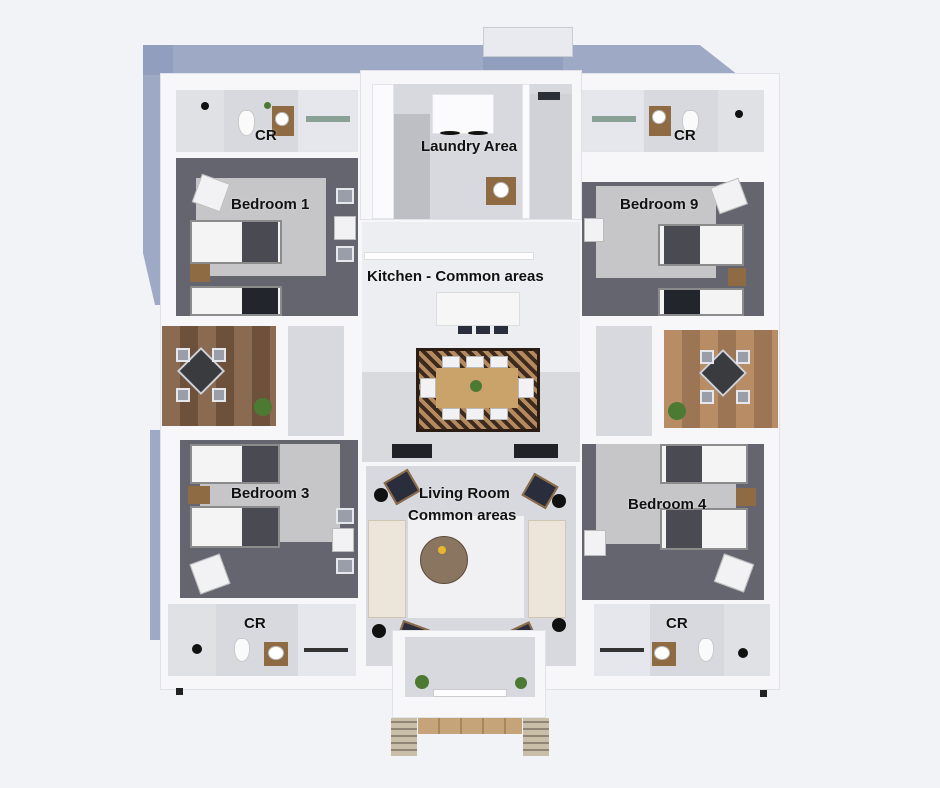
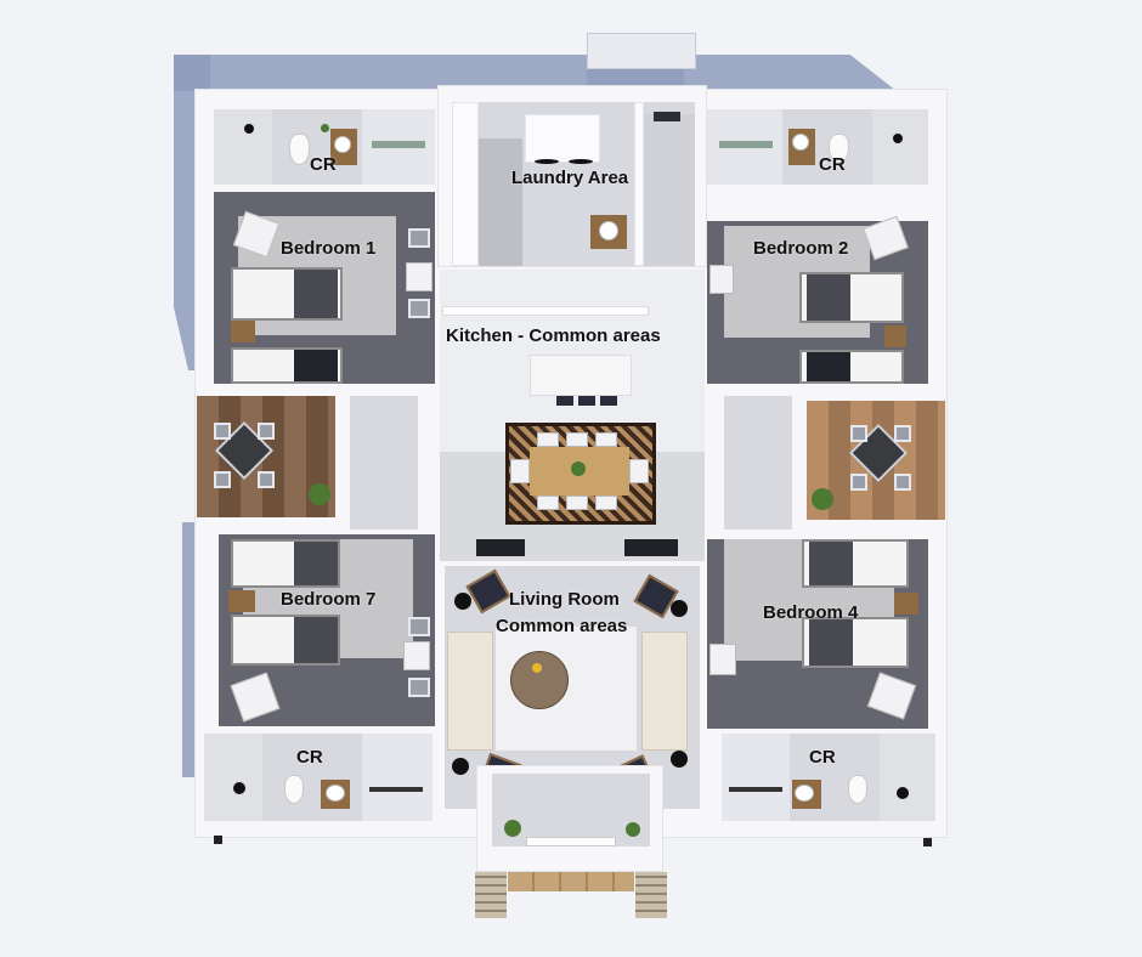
  CR
  Laundry Area
  CR
  Bedroom 1
- Bedroom 9
+ Bedroom 2
  Kitchen - Common areas
- Bedroom 3
+ Bedroom 7
  Bedroom 4
  Living Room
  Common areas
  CR
  CR
